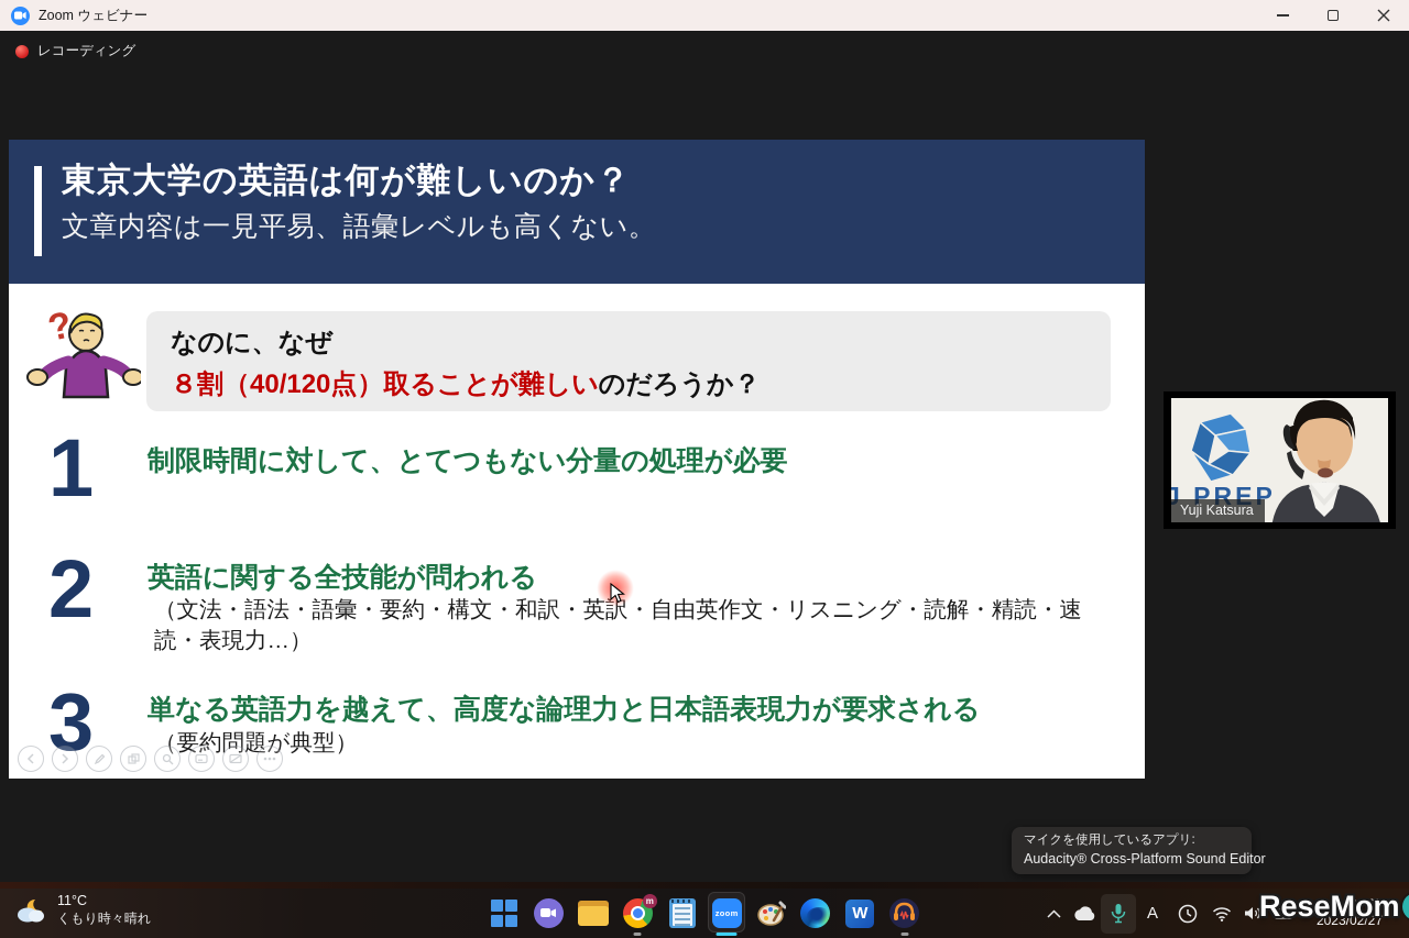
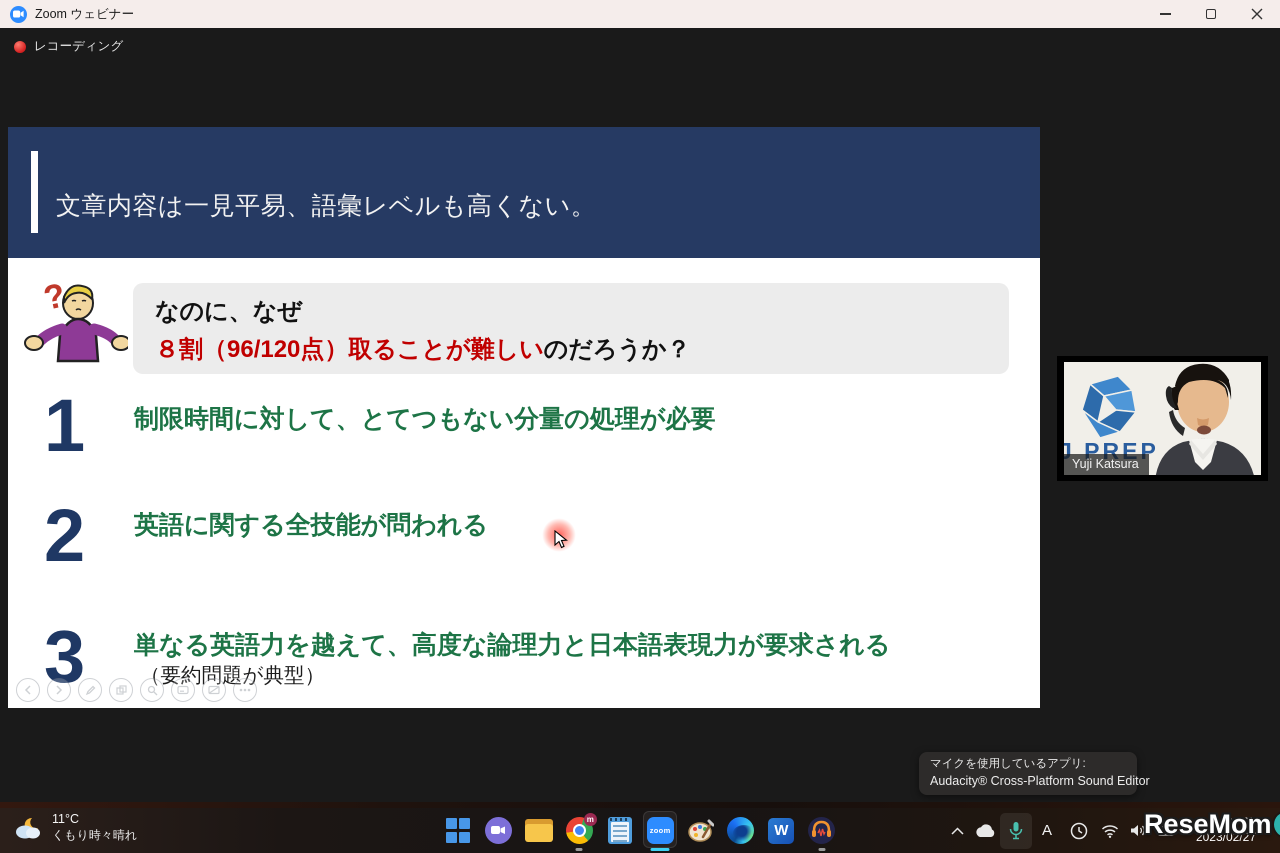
  Zoom ウェビナー
  レコーディング
- 東京大学の英語は何が難しいのか？
  文章内容は一見平易、語彙レベルも高くない。
  なのに、なぜ
- ８割（40/120点）取ることが難しいのだろうか？
+ ８割（96/120点）取ることが難しいのだろうか？
  1
  制限時間に対して、とてつもない分量の処理が必要
  2
  英語に関する全技能が問われる
- （文法・語法・語彙・要約・構文・和訳・英訳・自由英作文・リスニング・読解・精読・速読・表現力…）
  3
  単なる英語力を越えて、高度な論理力と日本語表現力が要求される
  （要約問題が典型）
  J PREP
  Yuji Katsura
  マイクを使用しているアプリ:
  Audacity® Cross-Platform Sound Editor
  11°C
  くもり時々晴れ
  m
  zoom
  W
  A
  20:27
  2023/02/27
  ReseMom
